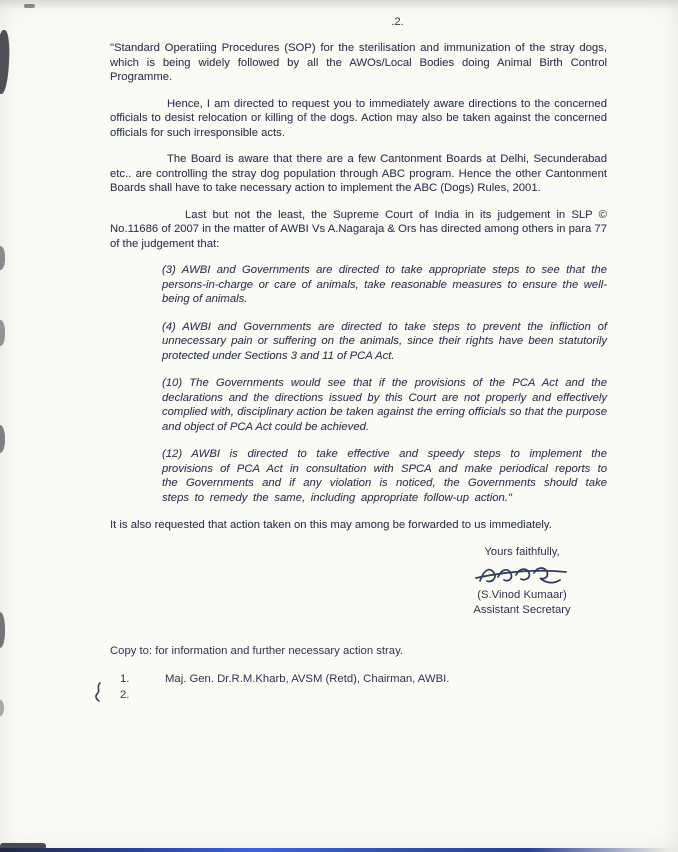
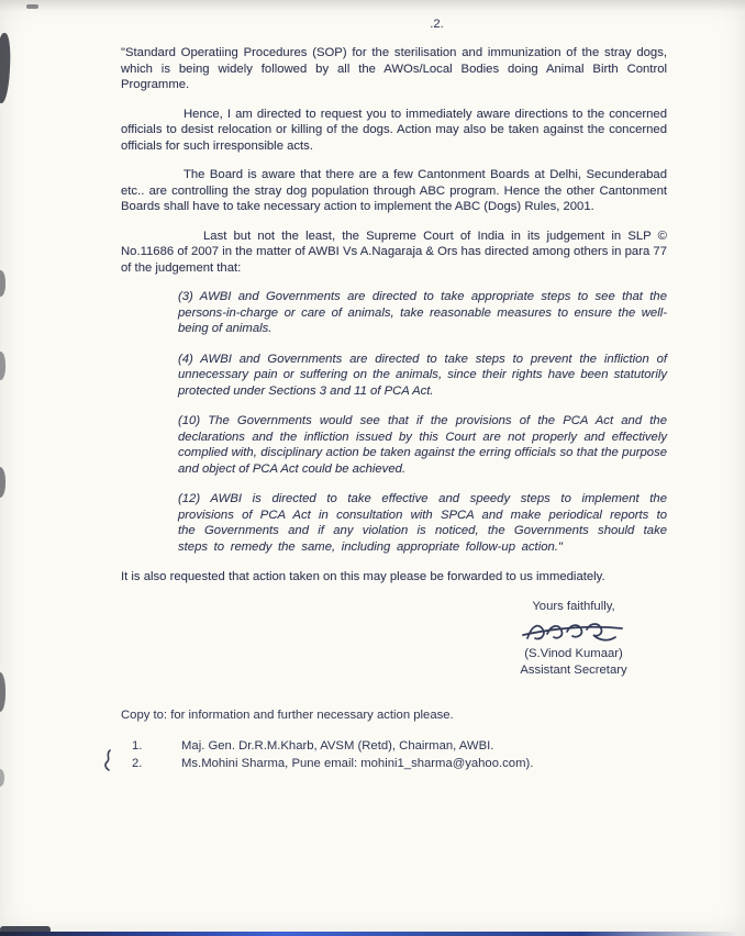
  .2.
  "Standard Operatiing Procedures (SOP) for the sterilisation and immunization of the stray dogs, which is being widely followed by all the AWOs/Local Bodies doing Animal Birth Control Programme.
  Hence, I am directed to request you to immediately aware directions to the concerned officials to desist relocation or killing of the dogs. Action may also be taken against the concerned officials for such irresponsible acts.
  The Board is aware that there are a few Cantonment Boards at Delhi, Secunderabad etc.. are controlling the stray dog population through ABC program. Hence the other Cantonment Boards shall have to take necessary action to implement the ABC (Dogs) Rules, 2001.
  Last but not the least, the Supreme Court of India in its judgement in SLP © No.11686 of 2007 in the matter of AWBI Vs A.Nagaraja & Ors has directed among others in para 77 of the judgement that:
  (3) AWBI and Governments are directed to take appropriate steps to see that the persons-in-charge or care of animals, take reasonable measures to ensure the well-being of animals.
  (4) AWBI and Governments are directed to take steps to prevent the infliction of unnecessary pain or suffering on the animals, since their rights have been statutorily protected under Sections 3 and 11 of PCA Act.
- (10) The Governments would see that if the provisions of the PCA Act and the declarations and the directions issued by this Court are not properly and effectively complied with, disciplinary action be taken against the erring officials so that the purpose and object of PCA Act could be achieved.
+ (10) The Governments would see that if the provisions of the PCA Act and the declarations and the infliction issued by this Court are not properly and effectively complied with, disciplinary action be taken against the erring officials so that the purpose and object of PCA Act could be achieved.
  (12) AWBI is directed to take effective and speedy steps to implement the provisions of PCA Act in consultation with SPCA and make periodical reports to the Governments and if any violation is noticed, the Governments should take steps to remedy the same, including appropriate follow-up action."
- It is also requested that action taken on this may among be forwarded to us immediately.
+ It is also requested that action taken on this may please be forwarded to us immediately.
  Yours faithfully,
  (S.Vinod Kumaar)
  Assistant Secretary
- Copy to: for information and further necessary action stray.
+ Copy to: for information and further necessary action please.
  1.
  Maj. Gen. Dr.R.M.Kharb, AVSM (Retd), Chairman, AWBI.
  2.
+ Ms.Mohini Sharma, Pune email: mohini1_sharma@yahoo.com).
